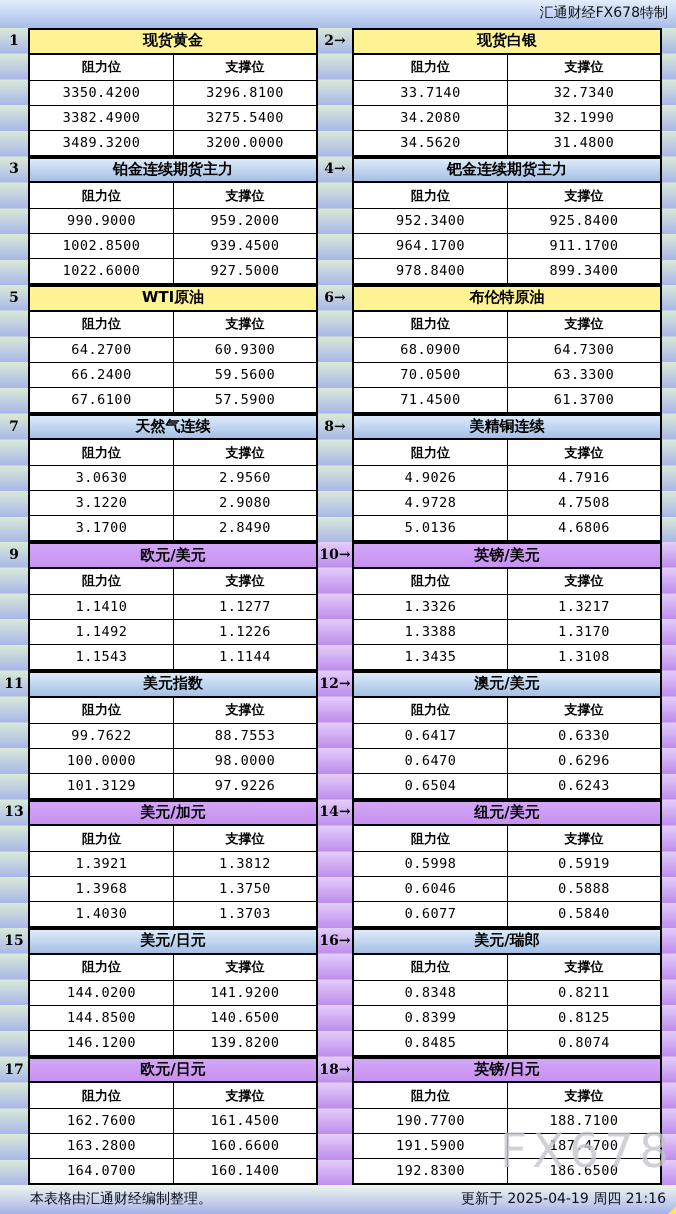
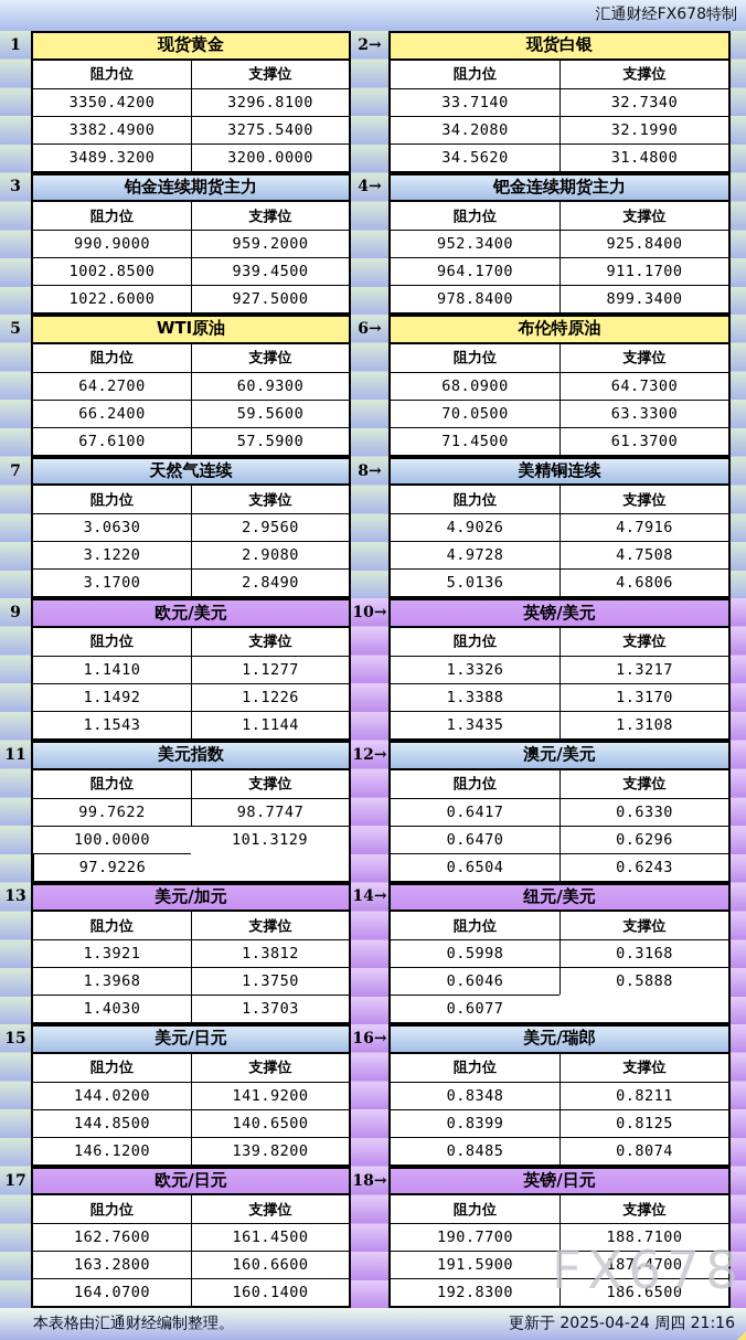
  汇通财经FX678特制
  1
  现货黄金
  阻力位
  支撑位
  3350.4200
  3296.8100
  3382.4900
  3275.5400
  3489.3200
  3200.0000
  2→
  现货白银
  阻力位
  支撑位
  33.7140
  32.7340
  34.2080
  32.1990
  34.5620
  31.4800
  3
  铂金连续期货主力
  阻力位
  支撑位
  990.9000
  959.2000
  1002.8500
  939.4500
  1022.6000
  927.5000
  4→
  钯金连续期货主力
  阻力位
  支撑位
  952.3400
  925.8400
  964.1700
  911.1700
  978.8400
  899.3400
  5
  WTI原油
  阻力位
  支撑位
  64.2700
  60.9300
  66.2400
  59.5600
  67.6100
  57.5900
  6→
  布伦特原油
  阻力位
  支撑位
  68.0900
  64.7300
  70.0500
  63.3300
  71.4500
  61.3700
  7
  天然气连续
  阻力位
  支撑位
  3.0630
  2.9560
  3.1220
  2.9080
  3.1700
  2.8490
  8→
  美精铜连续
  阻力位
  支撑位
  4.9026
  4.7916
  4.9728
  4.7508
  5.0136
  4.6806
  9
  欧元/美元
  阻力位
  支撑位
  1.1410
  1.1277
  1.1492
  1.1226
  1.1543
  1.1144
  10→
  英镑/美元
  阻力位
  支撑位
  1.3326
  1.3217
  1.3388
  1.3170
  1.3435
  1.3108
  11
  美元指数
  阻力位
  支撑位
  99.7622
- 88.7553
+ 98.7747
  100.0000
- 98.0000
  101.3129
  97.9226
  12→
  澳元/美元
  阻力位
  支撑位
  0.6417
  0.6330
  0.6470
  0.6296
  0.6504
  0.6243
  13
  美元/加元
  阻力位
  支撑位
  1.3921
  1.3812
  1.3968
  1.3750
  1.4030
  1.3703
  14→
  纽元/美元
  阻力位
  支撑位
  0.5998
- 0.5919
+ 0.3168
  0.6046
  0.5888
  0.6077
- 0.5840
  15
  美元/日元
  阻力位
  支撑位
  144.0200
  141.9200
  144.8500
  140.6500
  146.1200
  139.8200
  16→
  美元/瑞郎
  阻力位
  支撑位
  0.8348
  0.8211
  0.8399
  0.8125
  0.8485
  0.8074
  17
  欧元/日元
  阻力位
  支撑位
  162.7600
  161.4500
  163.2800
  160.6600
  164.0700
  160.1400
  18→
  英镑/日元
  阻力位
  支撑位
  190.7700
  188.7100
  191.5900
  187.4700
  192.8300
  186.6500
  本表格由汇通财经编制整理。
- 更新于 2025-04-19 周四 21:16
+ 更新于 2025-04-24 周四 21:16
  FX678
